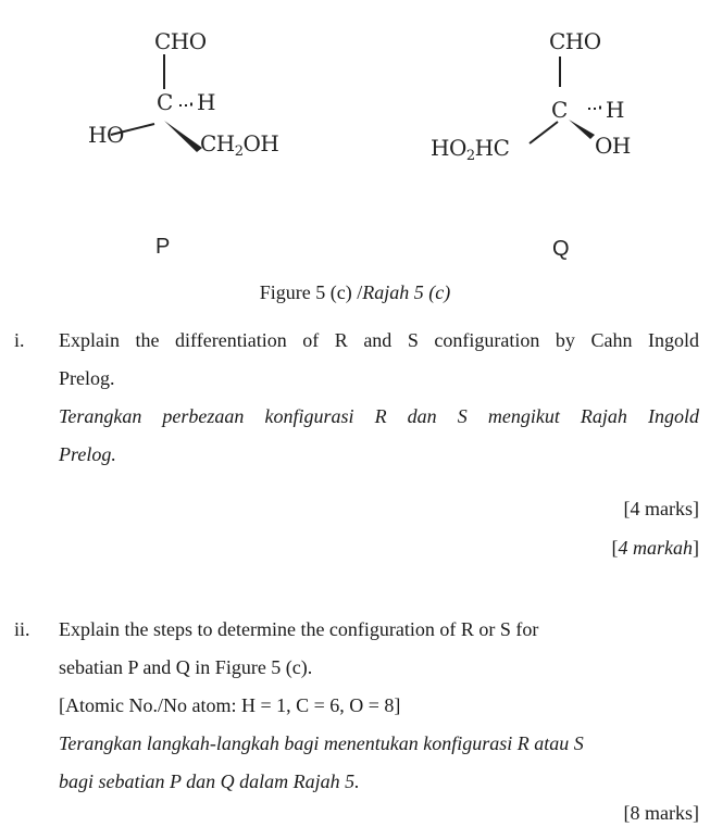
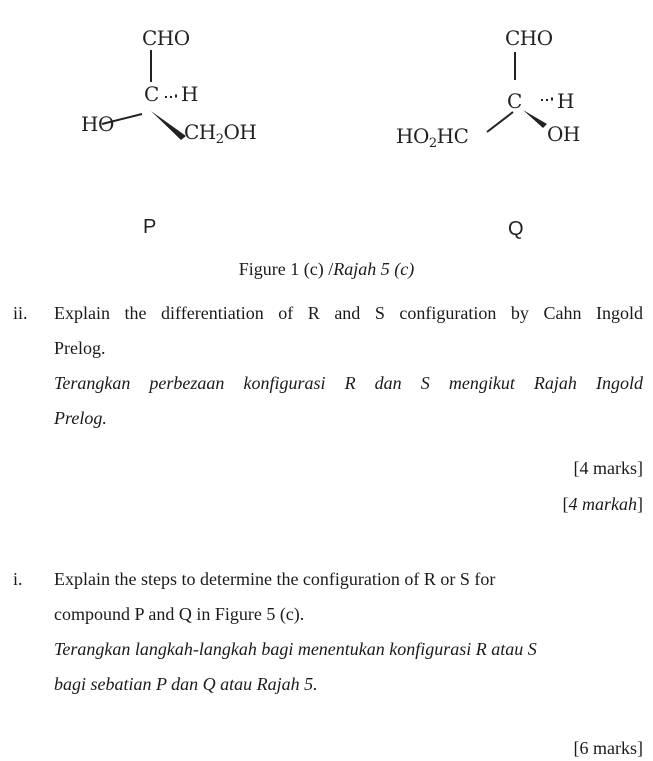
  CHO
  C
  H
  HO
  CH2OH
  CHO
  C
  H
  HO2HC
  OH
  P
  Q
- Figure 5 (c) /Rajah 5 (c)
+ Figure 1 (c) /Rajah 5 (c)
- i.
+ ii.
  Explain the differentiation of R and S configuration by Cahn Ingold
  Prelog.
  Terangkan perbezaan konfigurasi R dan S mengikut Rajah Ingold
  Prelog.
  [4 marks]
  [4 markah]
- ii.
+ i.
  Explain the steps to determine the configuration of R or S for
- sebatian P and Q in Figure 5 (c).
+ compound P and Q in Figure 5 (c).
- [Atomic No./No atom: H = 1, C = 6, O = 8]
  Terangkan langkah-langkah bagi menentukan konfigurasi R atau S
- bagi sebatian P dan Q dalam Rajah 5.
+ bagi sebatian P dan Q atau Rajah 5.
- [8 marks]
+ [6 marks]
